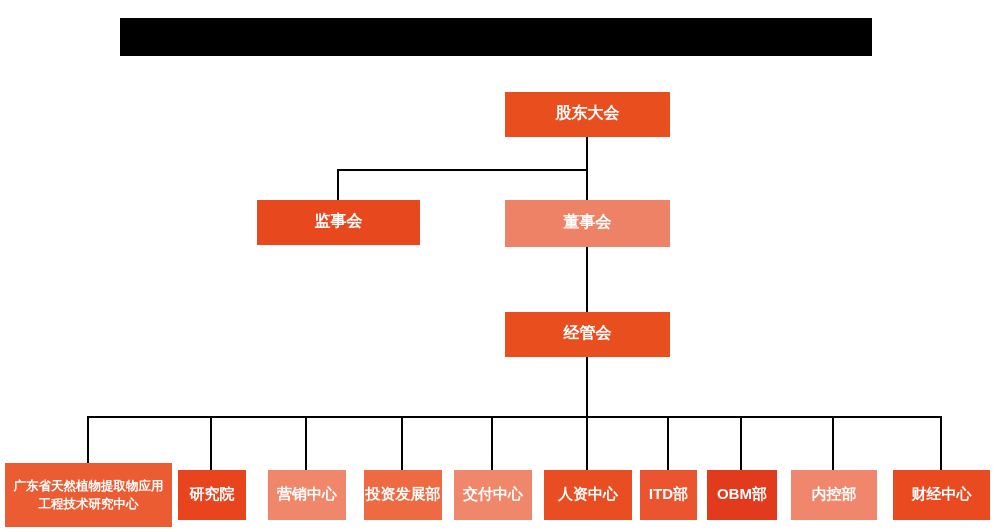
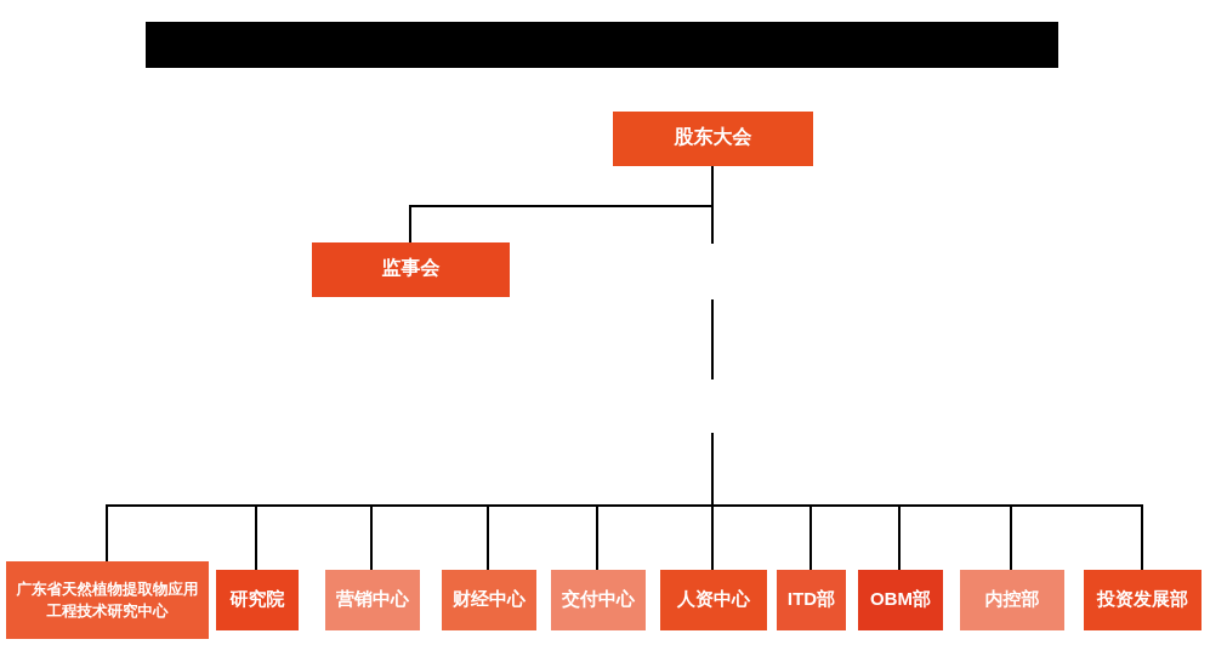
  股东大会
  监事会
- 董事会
- 经管会
  广东省天然植物提取物应用工程技术研究中心
  研究院
  营销中心
- 投资发展部
+ 财经中心
  交付中心
  人资中心
  ITD部
  OBM部
  内控部
- 财经中心
+ 投资发展部
